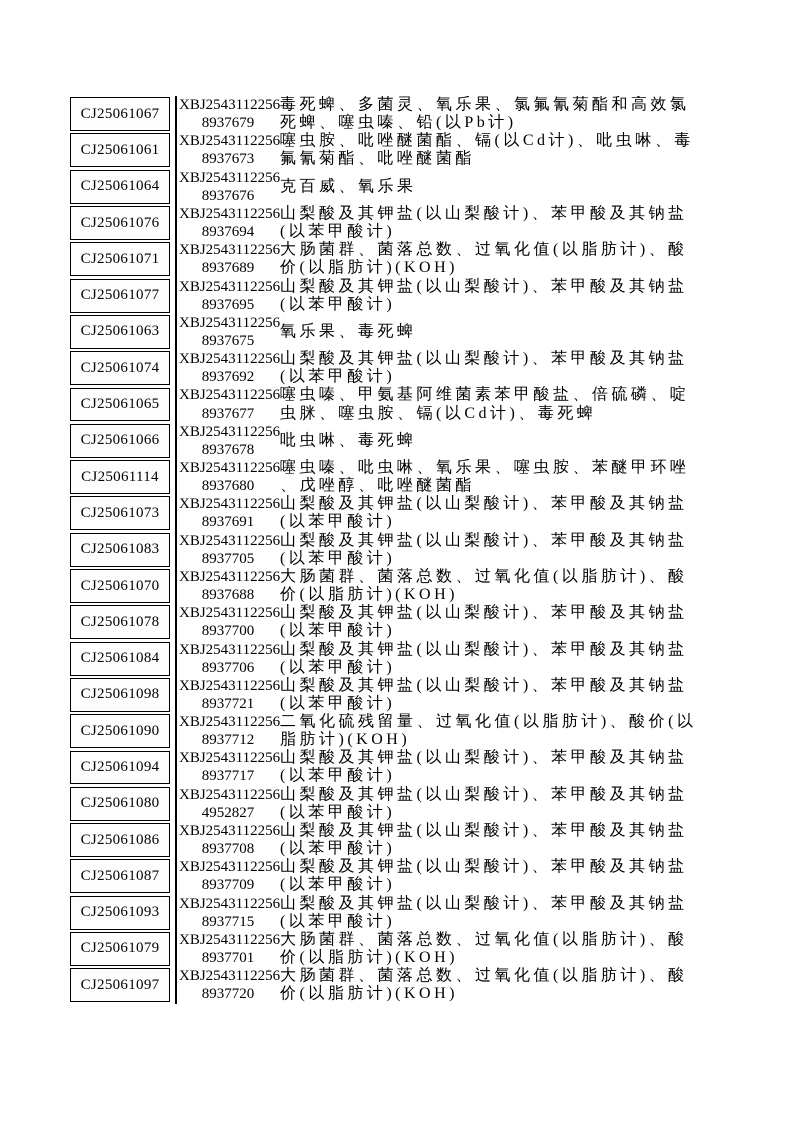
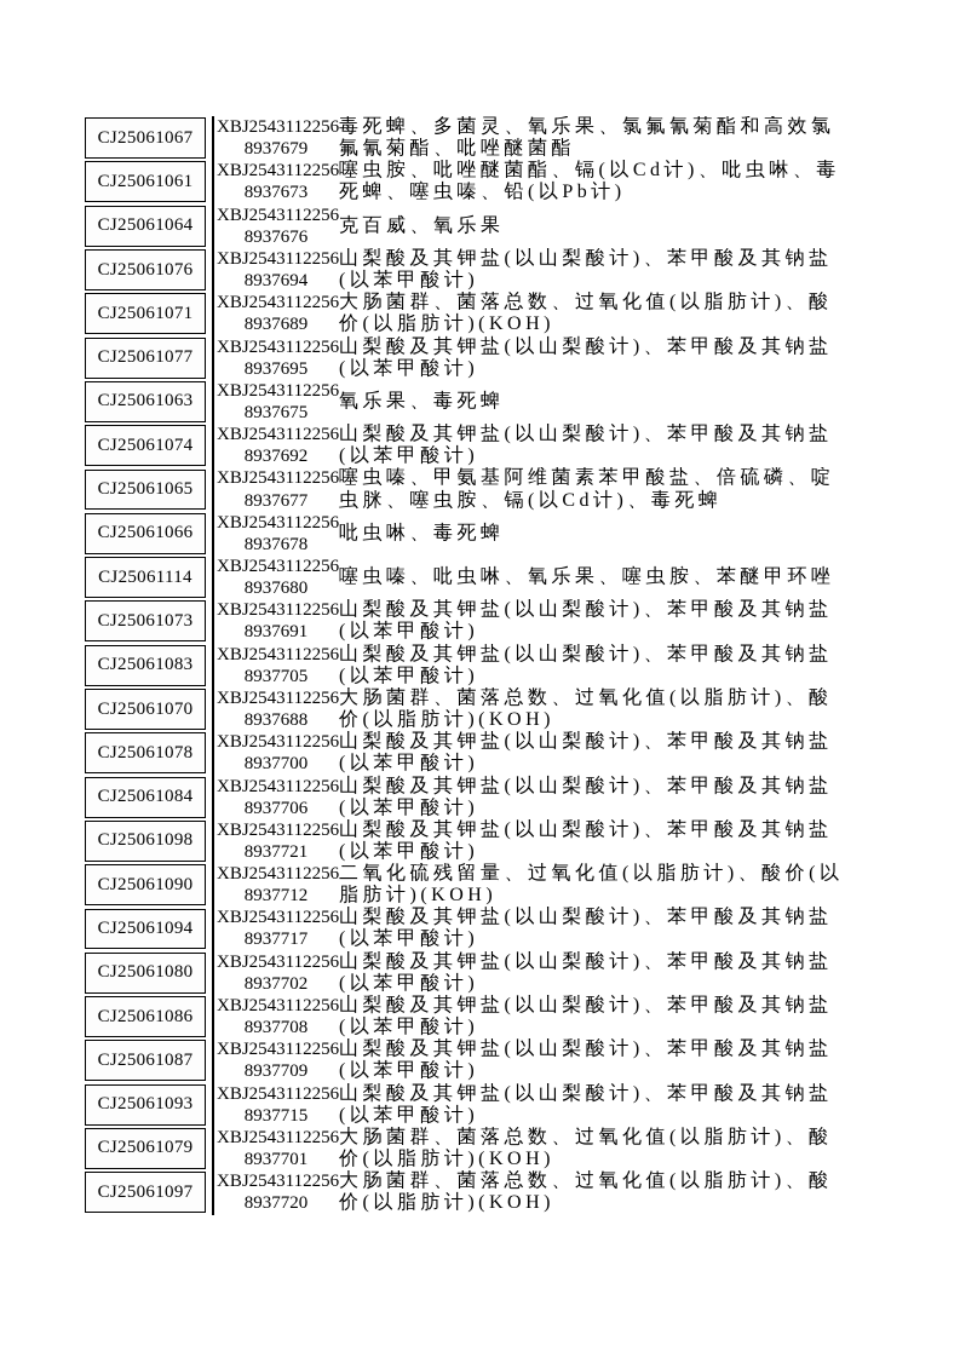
  CJ25061067
  XBJ2543112256
  8937679
  毒死蜱、多菌灵、氧乐果、氯氟氰菊酯和高效氯
- 死蜱、噻虫嗪、铅(以Pb计)
+ 氟氰菊酯、吡唑醚菌酯
  CJ25061061
  XBJ2543112256
  8937673
  噻虫胺、吡唑醚菌酯、镉(以Cd计)、吡虫啉、毒
- 氟氰菊酯、吡唑醚菌酯
+ 死蜱、噻虫嗪、铅(以Pb计)
  CJ25061064
  XBJ2543112256
  8937676
  克百威、氧乐果
  CJ25061076
  XBJ2543112256
  8937694
  山梨酸及其钾盐(以山梨酸计)、苯甲酸及其钠盐
  (以苯甲酸计)
  CJ25061071
  XBJ2543112256
  8937689
  大肠菌群、菌落总数、过氧化值(以脂肪计)、酸
  价(以脂肪计)(KOH)
  CJ25061077
  XBJ2543112256
  8937695
  山梨酸及其钾盐(以山梨酸计)、苯甲酸及其钠盐
  (以苯甲酸计)
  CJ25061063
  XBJ2543112256
  8937675
  氧乐果、毒死蜱
  CJ25061074
  XBJ2543112256
  8937692
  山梨酸及其钾盐(以山梨酸计)、苯甲酸及其钠盐
  (以苯甲酸计)
  CJ25061065
  XBJ2543112256
  8937677
  噻虫嗪、甲氨基阿维菌素苯甲酸盐、倍硫磷、啶
  虫脒、噻虫胺、镉(以Cd计)、毒死蜱
  CJ25061066
  XBJ2543112256
  8937678
  吡虫啉、毒死蜱
  CJ25061114
  XBJ2543112256
  8937680
  噻虫嗪、吡虫啉、氧乐果、噻虫胺、苯醚甲环唑
- 、戊唑醇、吡唑醚菌酯
  CJ25061073
  XBJ2543112256
  8937691
  山梨酸及其钾盐(以山梨酸计)、苯甲酸及其钠盐
  (以苯甲酸计)
  CJ25061083
  XBJ2543112256
  8937705
  山梨酸及其钾盐(以山梨酸计)、苯甲酸及其钠盐
  (以苯甲酸计)
  CJ25061070
  XBJ2543112256
  8937688
  大肠菌群、菌落总数、过氧化值(以脂肪计)、酸
  价(以脂肪计)(KOH)
  CJ25061078
  XBJ2543112256
  8937700
  山梨酸及其钾盐(以山梨酸计)、苯甲酸及其钠盐
  (以苯甲酸计)
  CJ25061084
  XBJ2543112256
  8937706
  山梨酸及其钾盐(以山梨酸计)、苯甲酸及其钠盐
  (以苯甲酸计)
  CJ25061098
  XBJ2543112256
  8937721
  山梨酸及其钾盐(以山梨酸计)、苯甲酸及其钠盐
  (以苯甲酸计)
  CJ25061090
  XBJ2543112256
  8937712
  二氧化硫残留量、过氧化值(以脂肪计)、酸价(以
  脂肪计)(KOH)
  CJ25061094
  XBJ2543112256
  8937717
  山梨酸及其钾盐(以山梨酸计)、苯甲酸及其钠盐
  (以苯甲酸计)
  CJ25061080
  XBJ2543112256
- 4952827
+ 8937702
  山梨酸及其钾盐(以山梨酸计)、苯甲酸及其钠盐
  (以苯甲酸计)
  CJ25061086
  XBJ2543112256
  8937708
  山梨酸及其钾盐(以山梨酸计)、苯甲酸及其钠盐
  (以苯甲酸计)
  CJ25061087
  XBJ2543112256
  8937709
  山梨酸及其钾盐(以山梨酸计)、苯甲酸及其钠盐
  (以苯甲酸计)
  CJ25061093
  XBJ2543112256
  8937715
  山梨酸及其钾盐(以山梨酸计)、苯甲酸及其钠盐
  (以苯甲酸计)
  CJ25061079
  XBJ2543112256
  8937701
  大肠菌群、菌落总数、过氧化值(以脂肪计)、酸
  价(以脂肪计)(KOH)
  CJ25061097
  XBJ2543112256
  8937720
  大肠菌群、菌落总数、过氧化值(以脂肪计)、酸
  价(以脂肪计)(KOH)
